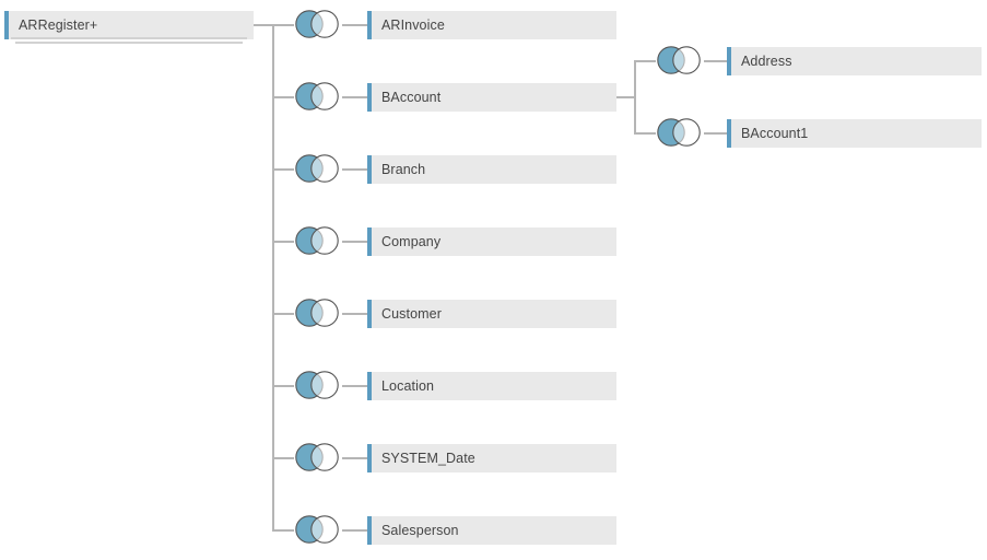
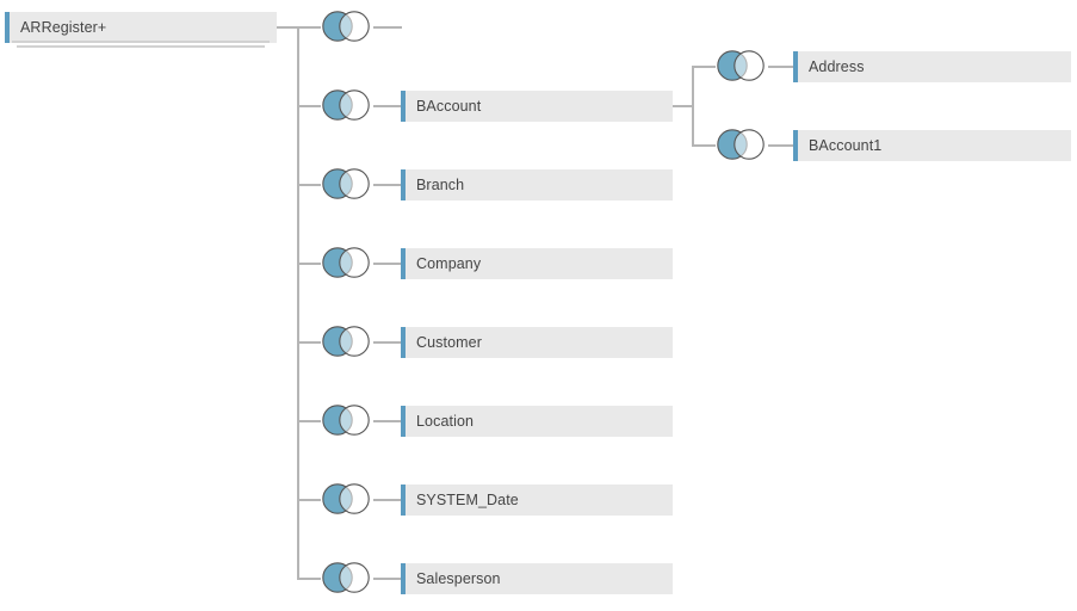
  ARRegister+
- ARInvoice
  BAccount
  Branch
  Company
  Customer
  Location
  SYSTEM_Date
  Salesperson
  Address
  BAccount1
